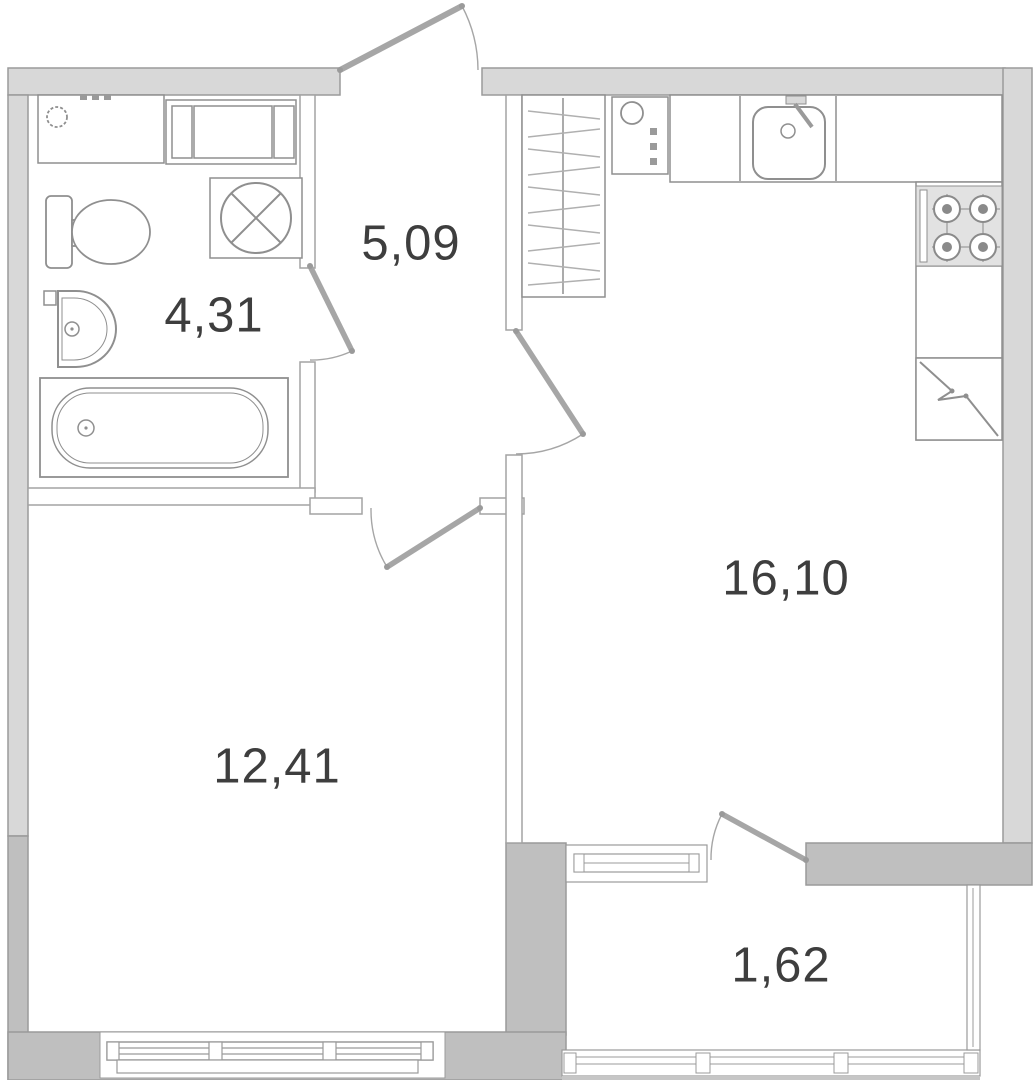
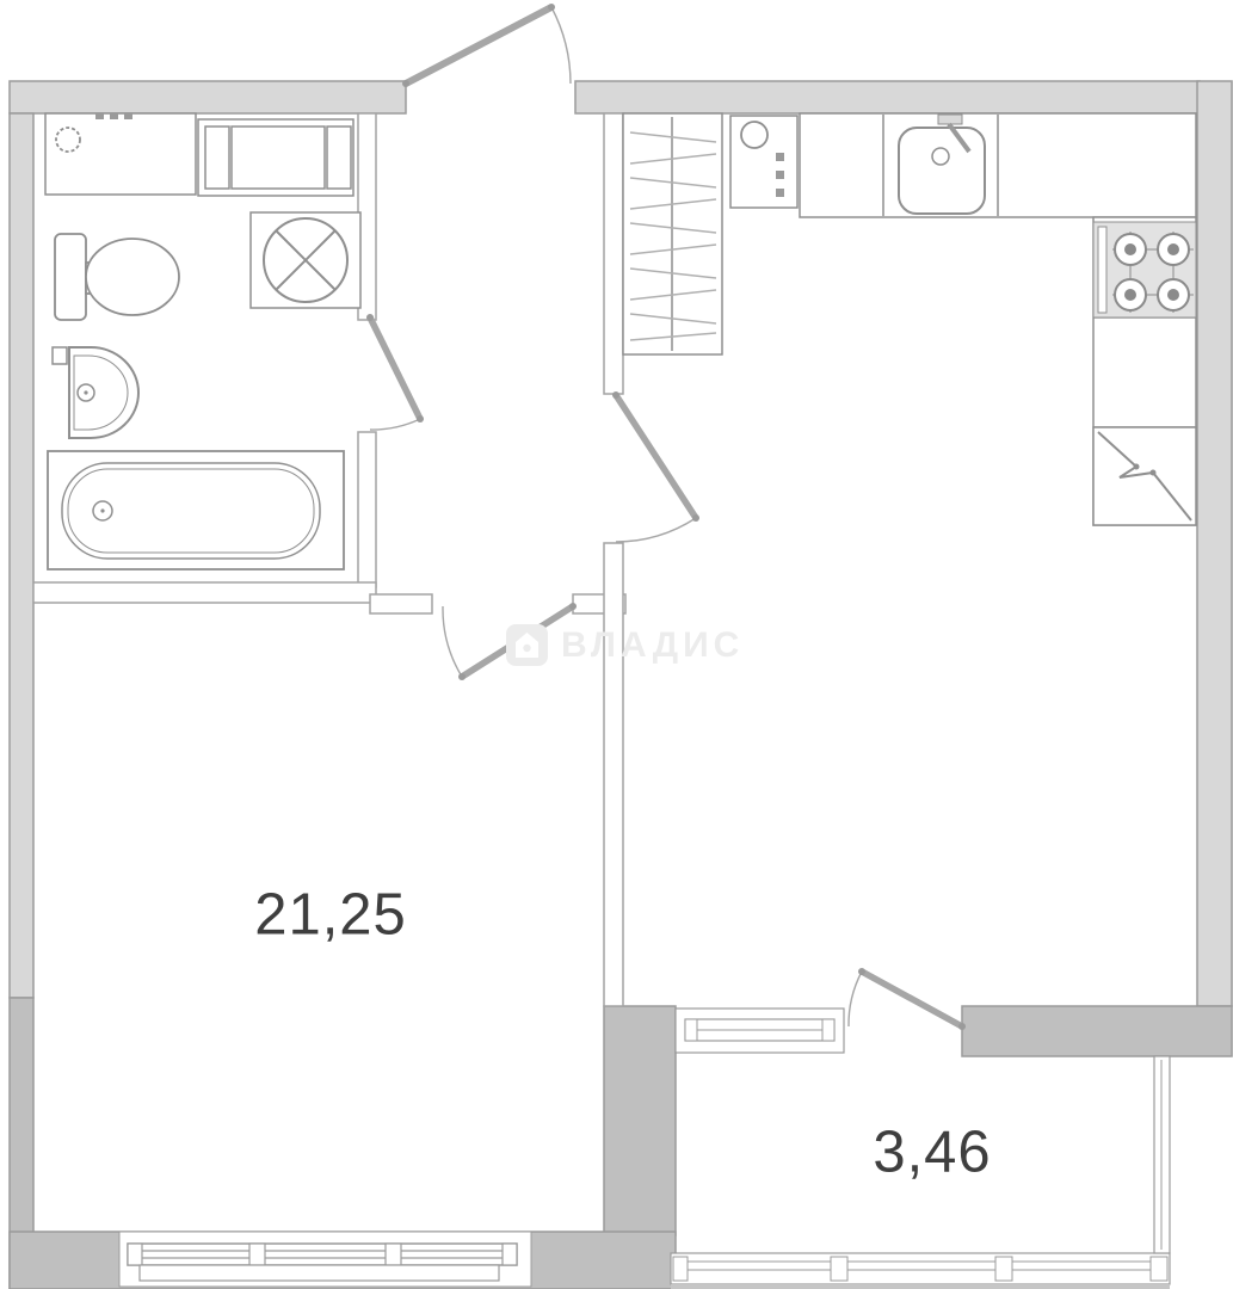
- 5,09
- 4,31
- 16,10
- 12,41
+ 21,25
- 1,62
+ 3,46
+ ВЛАДИС
